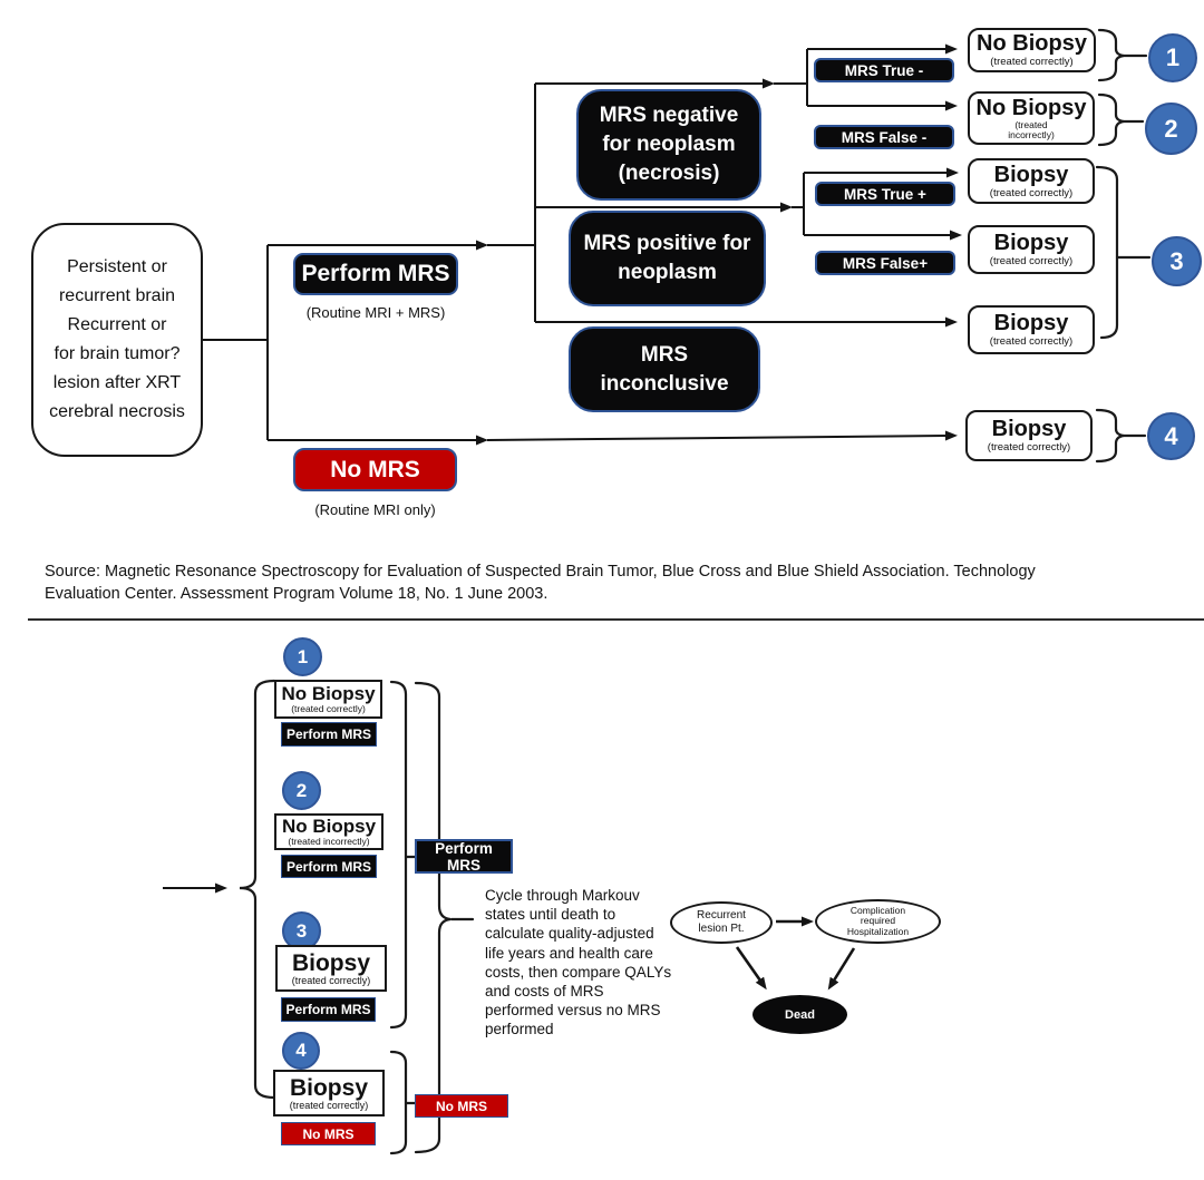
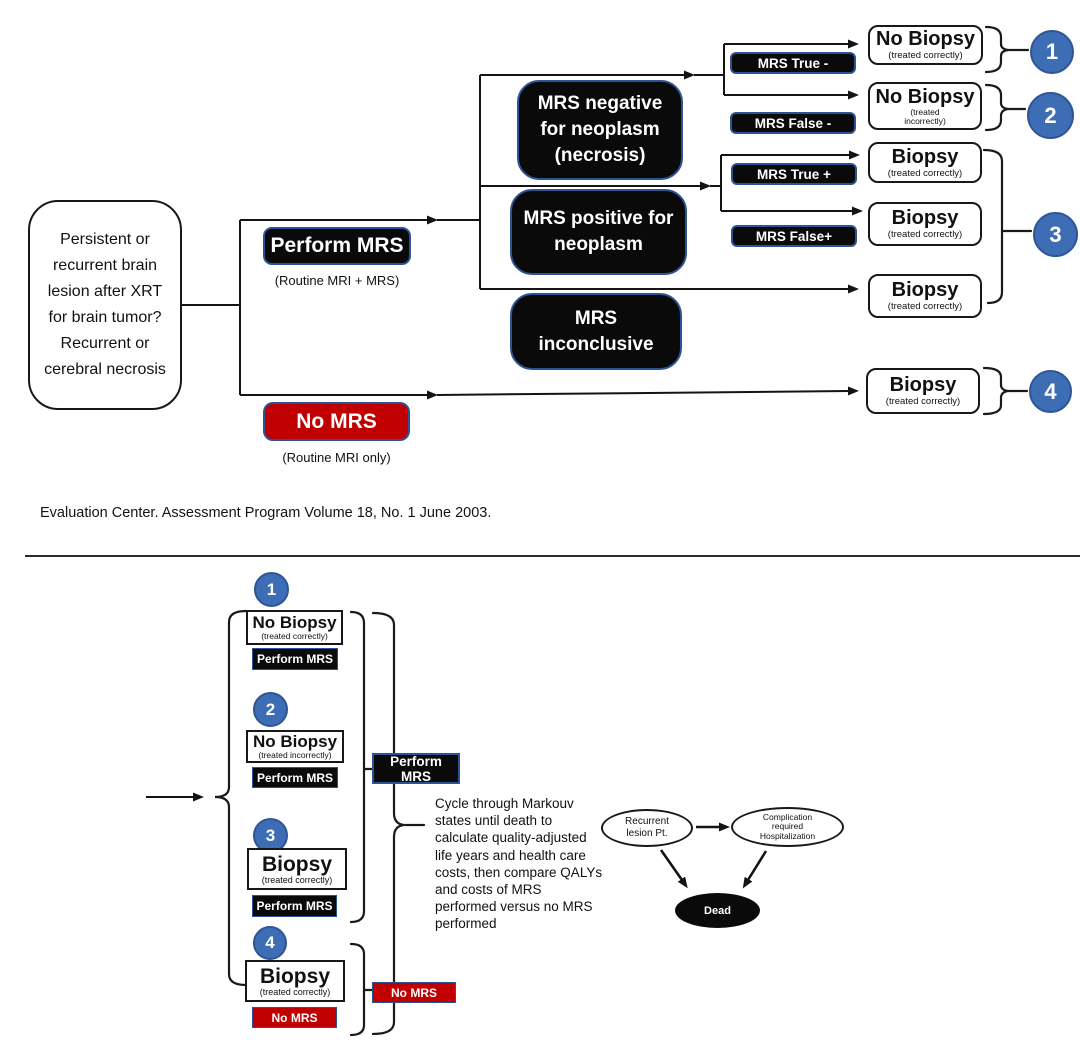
  Persistent or
  recurrent brain
- Recurrent or
+ lesion after XRT
  for brain tumor?
- lesion after XRT
+ Recurrent or
  cerebral necrosis
  Perform MRS
  (Routine MRI + MRS)
  No MRS
  (Routine MRI only)
  MRS negative
  for neoplasm
  (necrosis)
  MRS positive for
  neoplasm
  MRS
  inconclusive
  MRS True -
  MRS False -
  MRS True +
  MRS False+
  No Biopsy
  (treated correctly)
  No Biopsy
  (treated
  incorrectly)
  Biopsy
  (treated correctly)
  Biopsy
  (treated correctly)
  Biopsy
  (treated correctly)
  Biopsy
  (treated correctly)
  1
  2
  3
  4
- Source: Magnetic Resonance Spectroscopy for Evaluation of Suspected Brain Tumor, Blue Cross and Blue Shield Association. Technology
  Evaluation Center. Assessment Program Volume 18, No. 1 June 2003.
  1
  No Biopsy
  (treated correctly)
  Perform MRS
  2
  No Biopsy
  (treated incorrectly)
  Perform MRS
  3
  Biopsy
  (treated correctly)
  Perform MRS
  4
  Biopsy
  (treated correctly)
  No MRS
  Perform MRS
  No MRS
  Cycle through Markouv
  states until death to
  calculate quality-adjusted
  life years and health care
  costs, then compare QALYs
  and costs of MRS
  performed versus no MRS
  performed
  Recurrent
  lesion Pt.
  Complication
  required
  Hospitalization
  Dead
